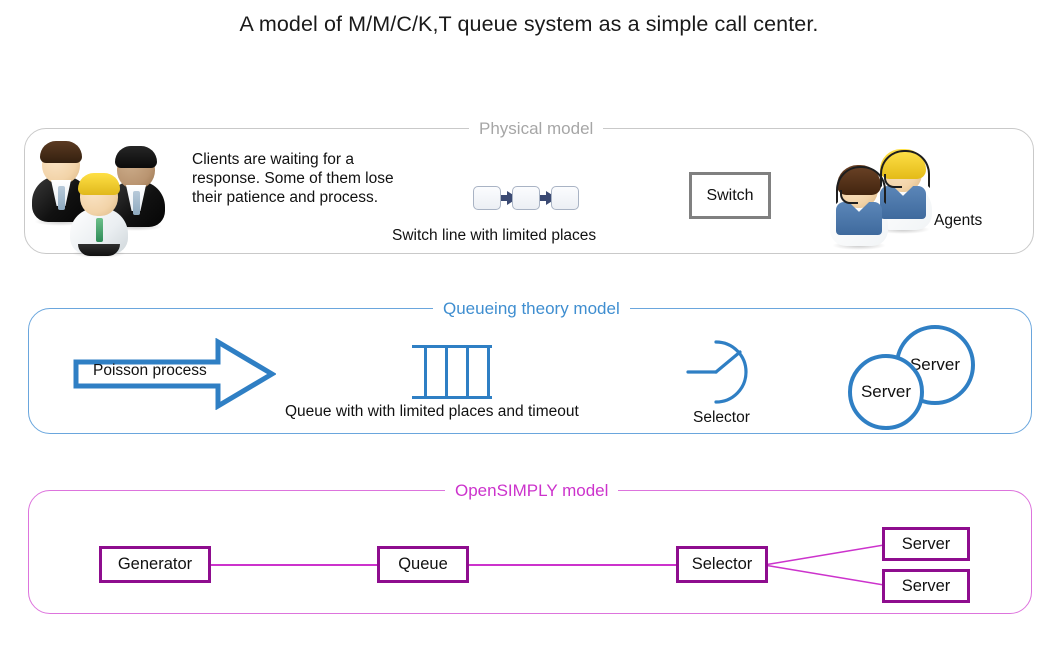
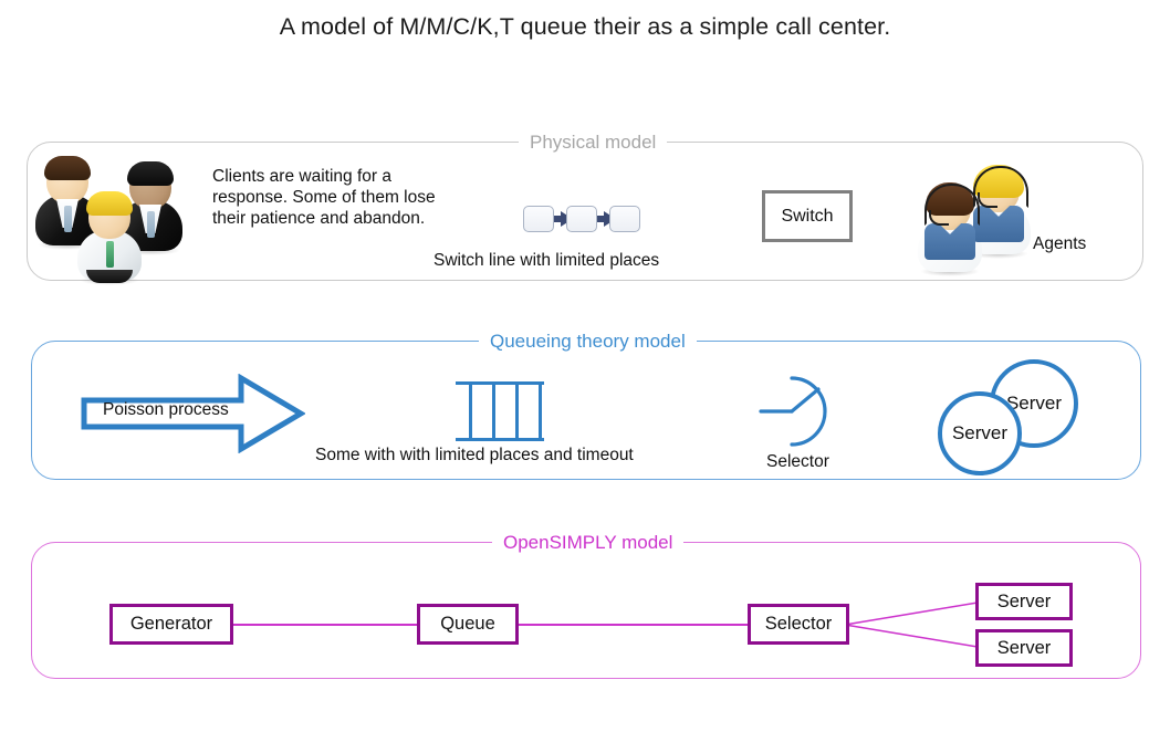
- A model of M/M/C/K,T queue system as a simple call center.
+ A model of M/M/C/K,T queue their as a simple call center.
  Physical model
- Clients are waiting for a response. Some of them lose their patience and process.
+ Clients are waiting for a response. Some of them lose their patience and abandon.
  Switch line with limited places
  Switch
  Agents
  Queueing theory model
  Poisson process
- Queue with with limited places and timeout
+ Some with with limited places and timeout
  Selector
  Server
  Server
  OpenSIMPLY model
  Generator
  Queue
  Selector
  Server
  Server
